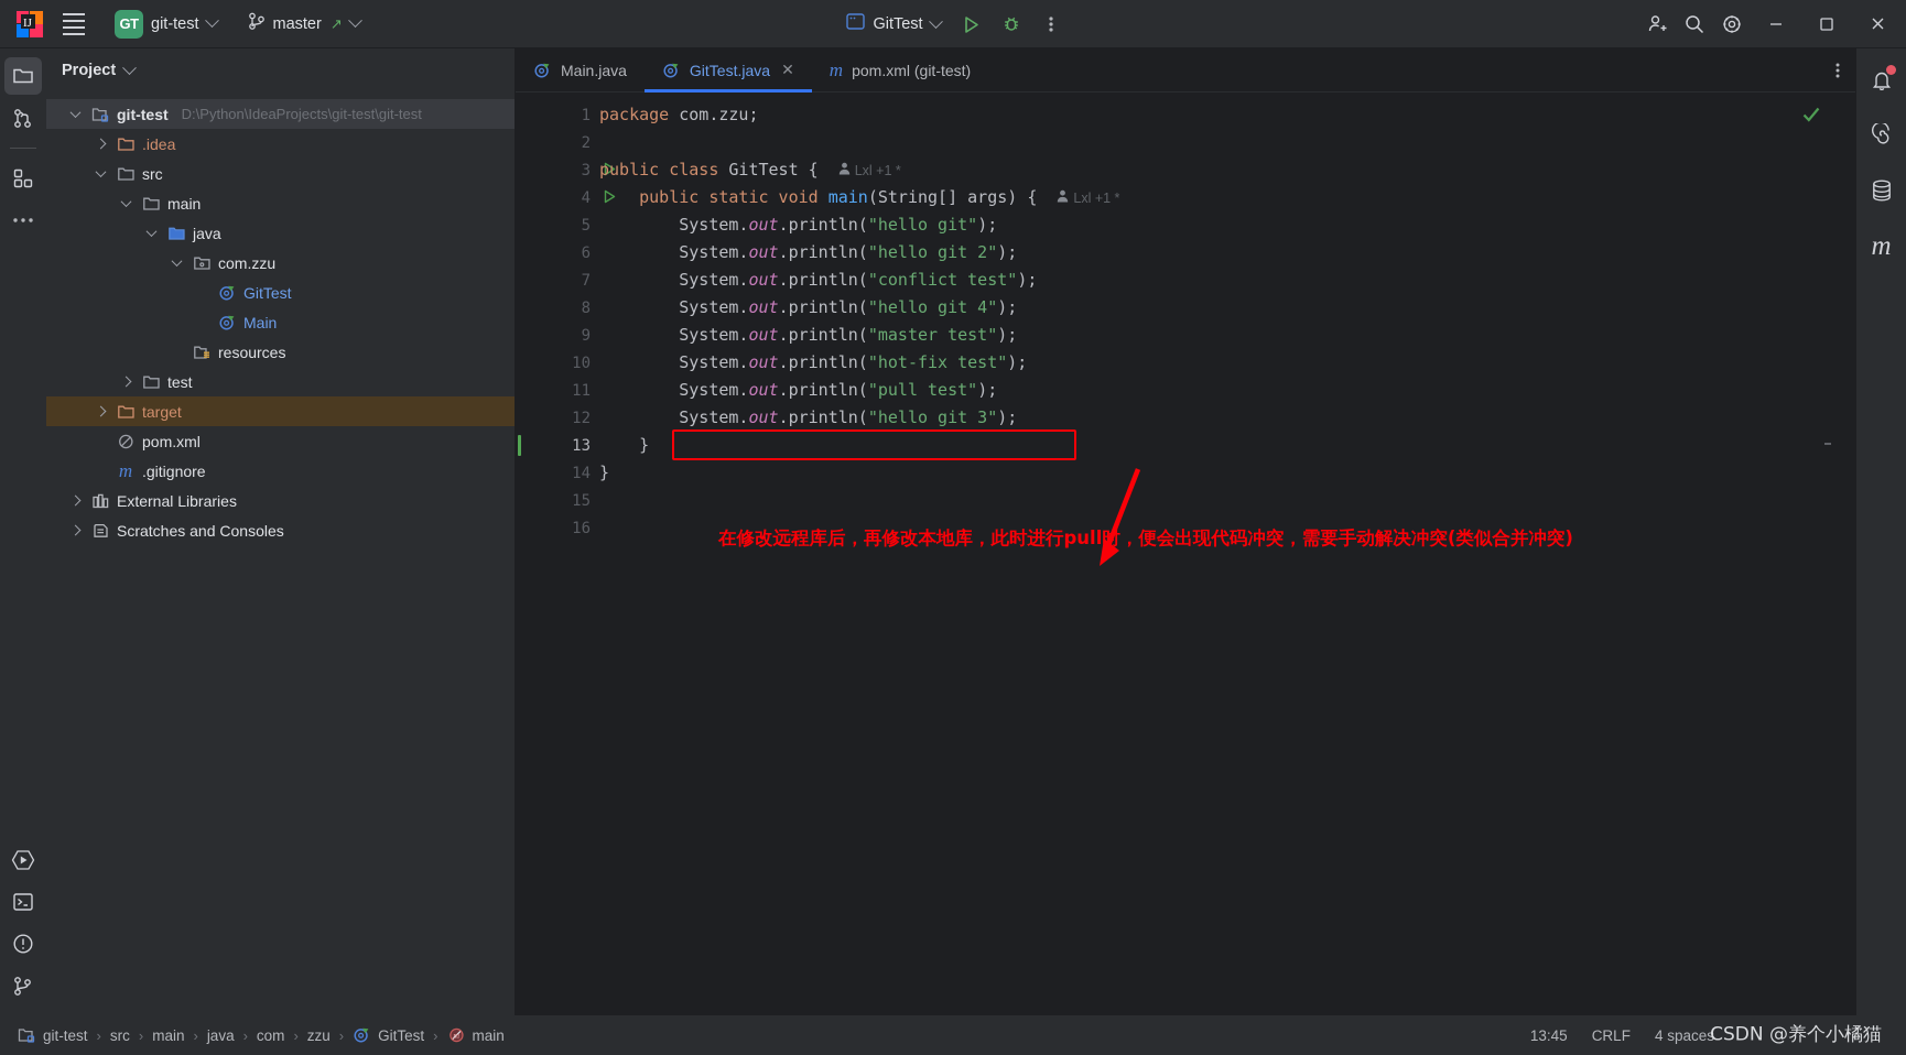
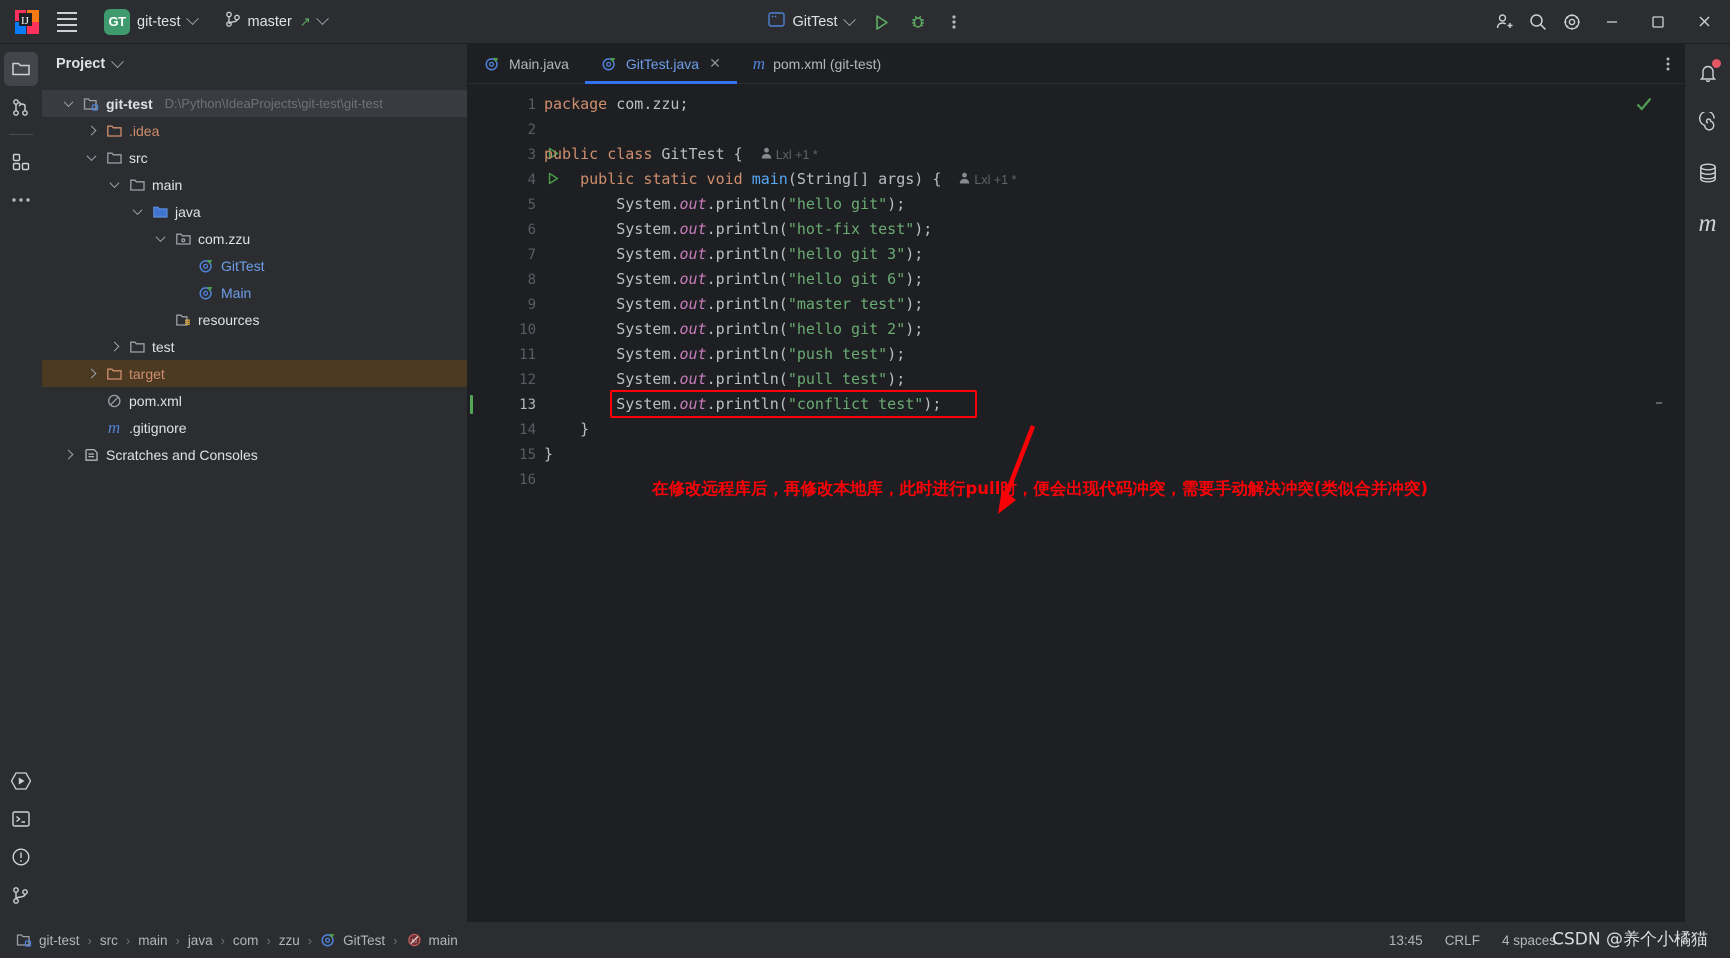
  IJ
  GT
  git-test
  master
  ↗
  GitTest
  Project
  git-test
  D:\Python\IdeaProjects\git-test\git-test
  .idea
  src
  main
  java
  com.zzu
  GitTest
  Main
  resources
  test
  target
  pom.xml
  m
  .gitignore
- External Libraries
  Scratches and Consoles
  Main.java
  GitTest.java
  ✕
  m
  pom.xml (git-test)
  1
  2
  3
  4
  5
  6
  7
  8
  9
  10
  11
  12
  13
  14
  15
  16
  在修改远程库后，再修改本地库，此时进行pull时，便会出现代码冲突，需要手动解决冲突(类似合并冲突)
  package com.zzu;
  public class GitTest { Lxl +1 *
  public static void main(String[] args) { Lxl +1 *
  System.out.println("hello git");
- System.out.println("hello git 2");
+ System.out.println("hot-fix test");
- System.out.println("conflict test");
+ System.out.println("hello git 3");
- System.out.println("hello git 4");
+ System.out.println("hello git 6");
  System.out.println("master test");
- System.out.println("hot-fix test");
+ System.out.println("hello git 2");
+ System.out.println("push test");
  System.out.println("pull test");
- System.out.println("hello git 3");
+ System.out.println("conflict test");
  }
  }
  m
  git-test
  ›
  src
  ›
  main
  ›
  java
  ›
  com
  ›
  zzu
  ›
  GitTest
  ›
  m
  main
  13:45
  CRLF
  4 spaces
  CSDN @养个小橘猫
